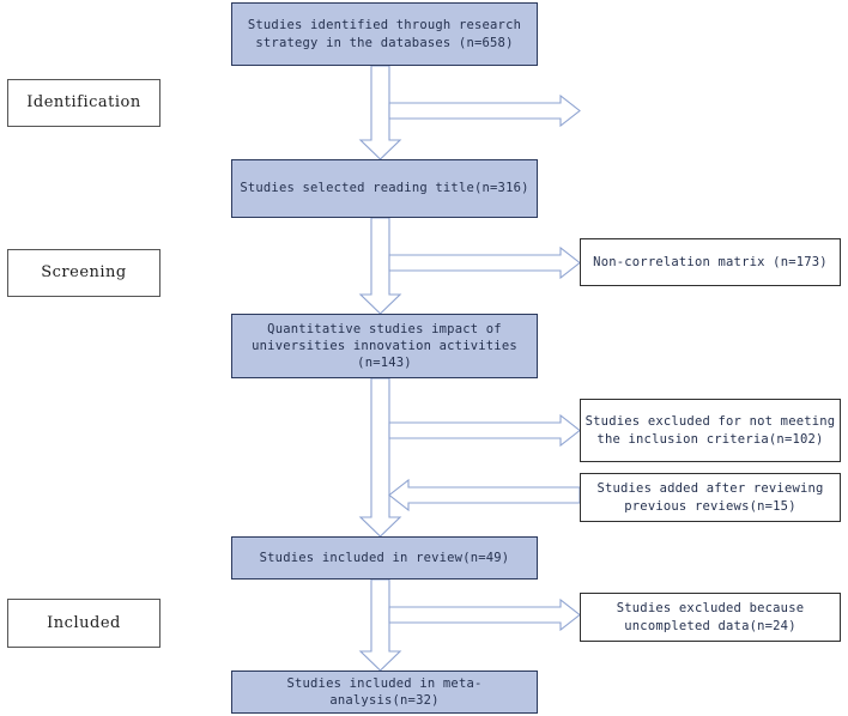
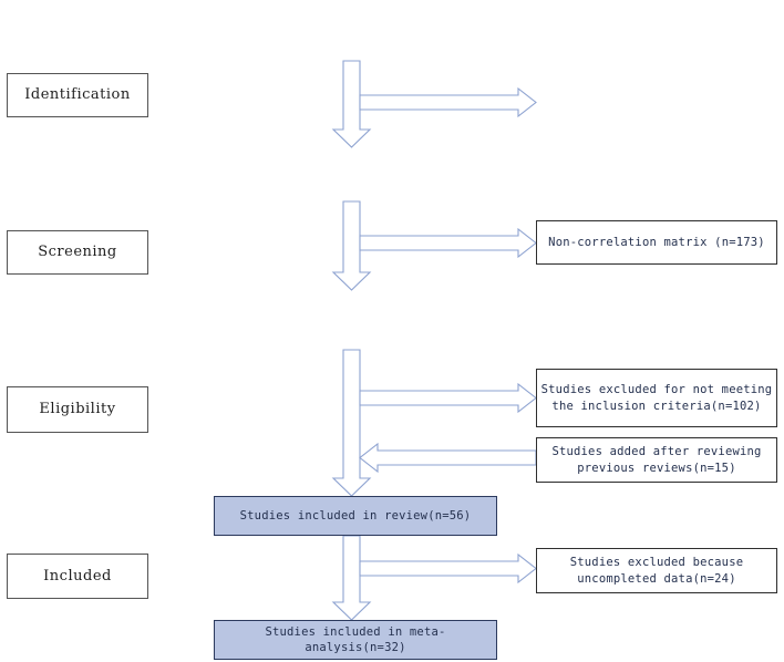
  Identification
  Screening
+ Eligibility
  Included
- Studies identified through research
- strategy in the databases (n=658)
- Studies selected reading title(n=316)
- Quantitative studies impact of
- universities innovation activities (n=143)
- Studies included in review(n=49)
+ Studies included in review(n=56)
  Studies included in meta-analysis(n=32)
  Non-correlation matrix (n=173)
  Studies excluded for not meeting
  the inclusion criteria(n=102)
  Studies added after reviewing
  previous reviews(n=15)
  Studies excluded because
  uncompleted data(n=24)
